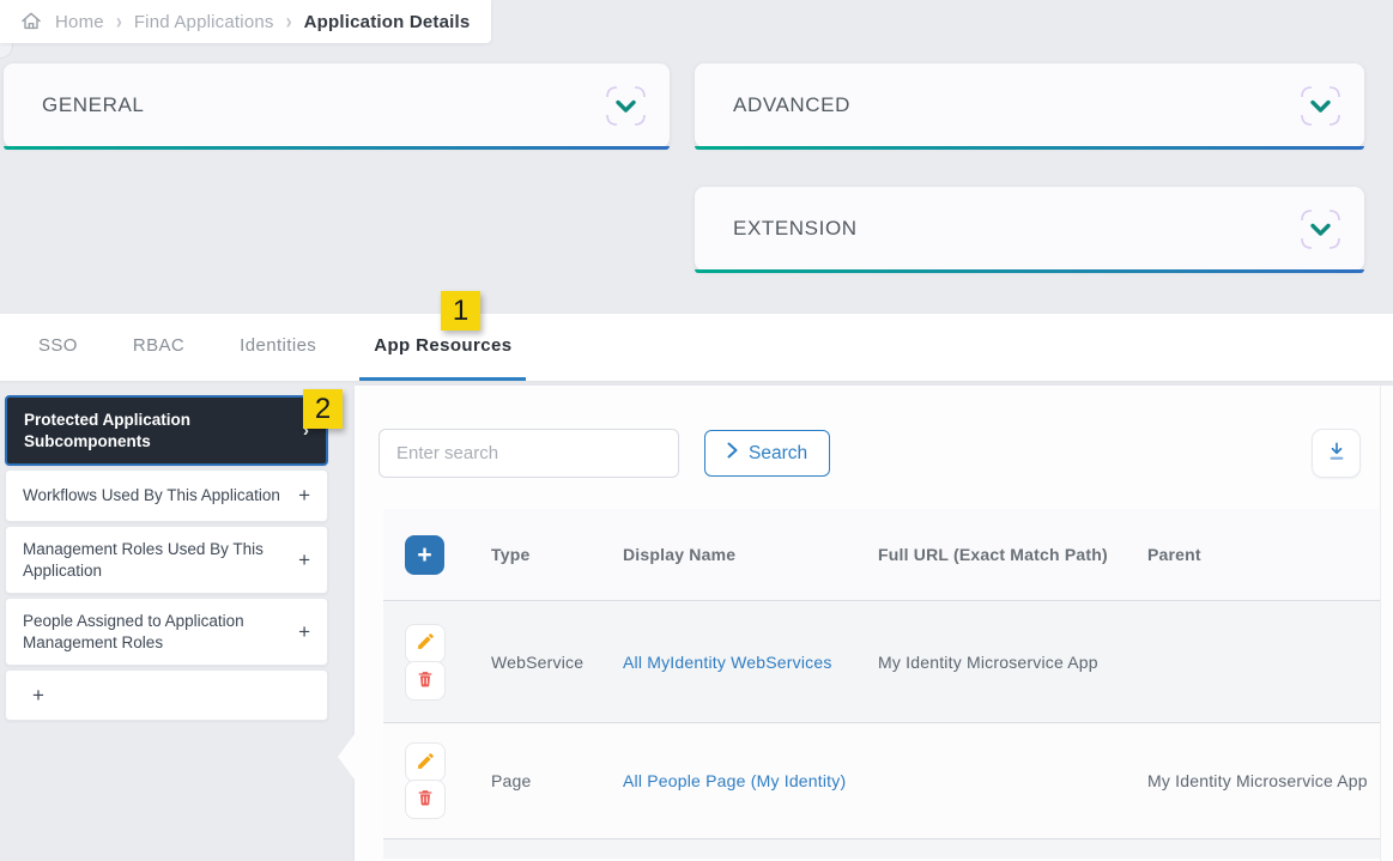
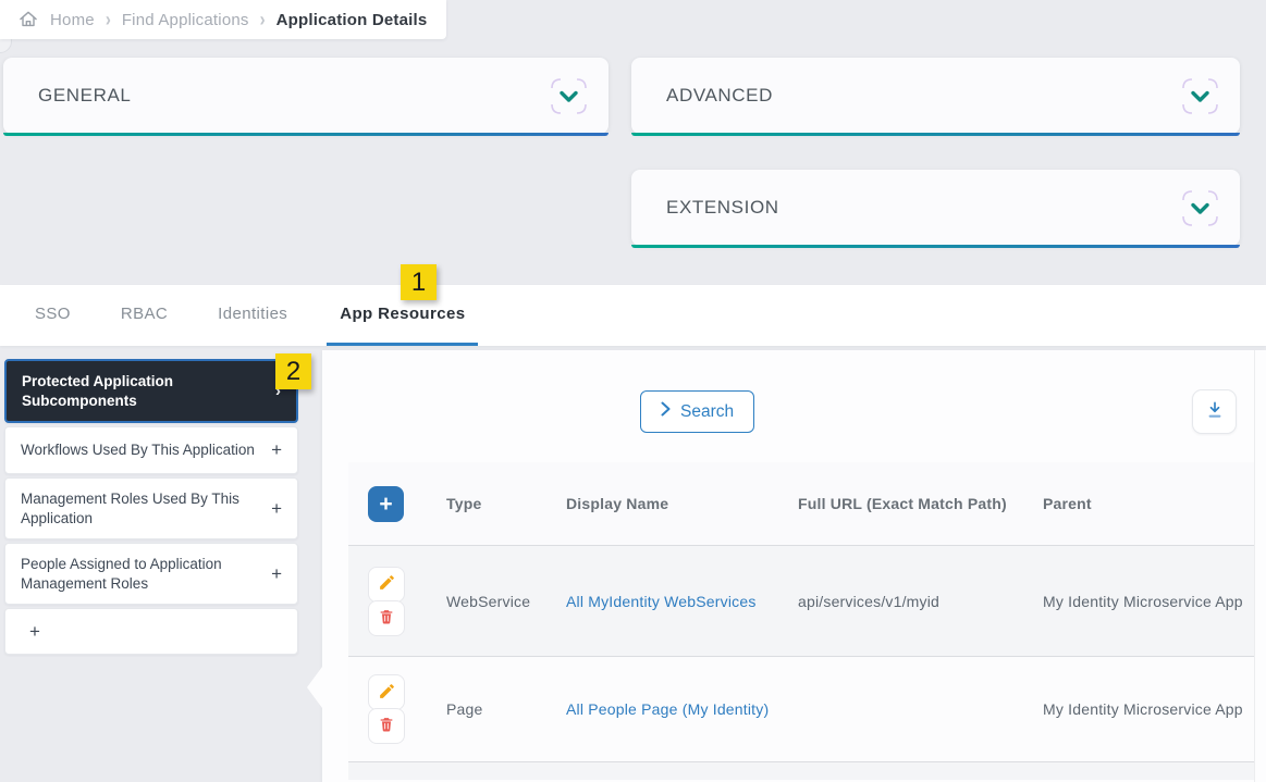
  Home
  ›
  Find Applications
  ›
  Application Details
  GENERAL
  ADVANCED
  EXTENSION
  SSO
  RBAC
  Identities
  App Resources
  1
  2
  Protected Application Subcomponents
  ›
  Workflows Used By This Application
  +
  Management Roles Used By This Application
  +
  People Assigned to Application Management Roles
  +
  +
- Enter search
  Search
  +
  Type
  Display Name
  Full URL (Exact Match Path)
  Parent
  WebService
  All MyIdentity WebServices
+ api/services/v1/myid
  My Identity Microservice App
  Page
  All People Page (My Identity)
  My Identity Microservice App
